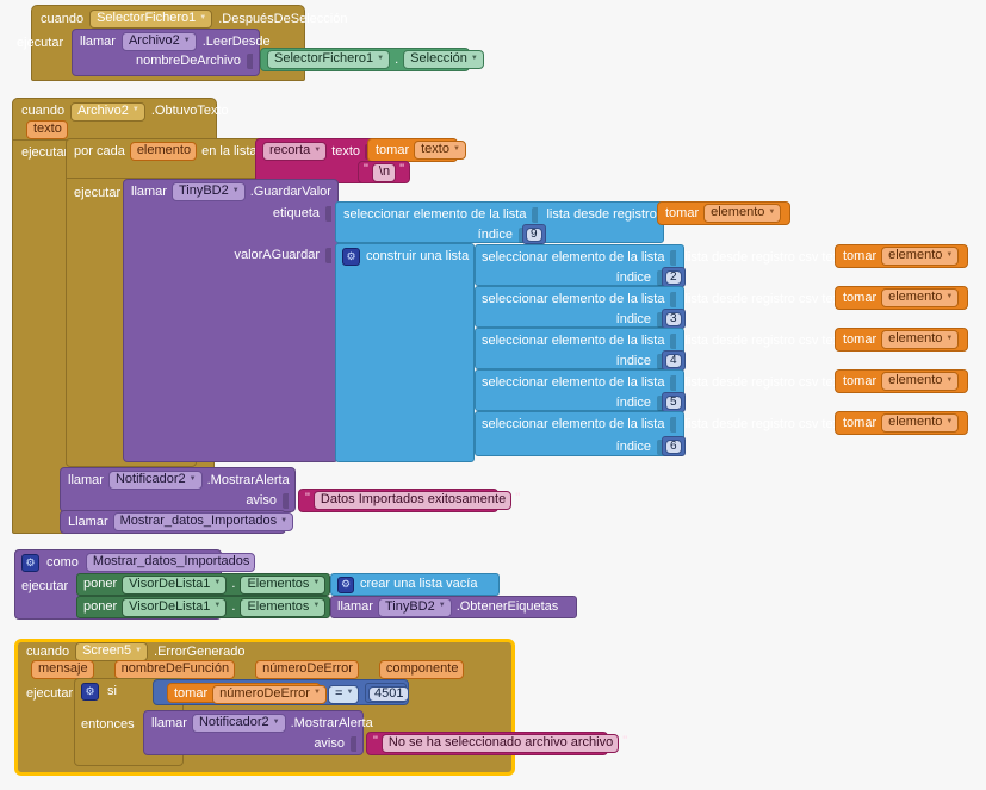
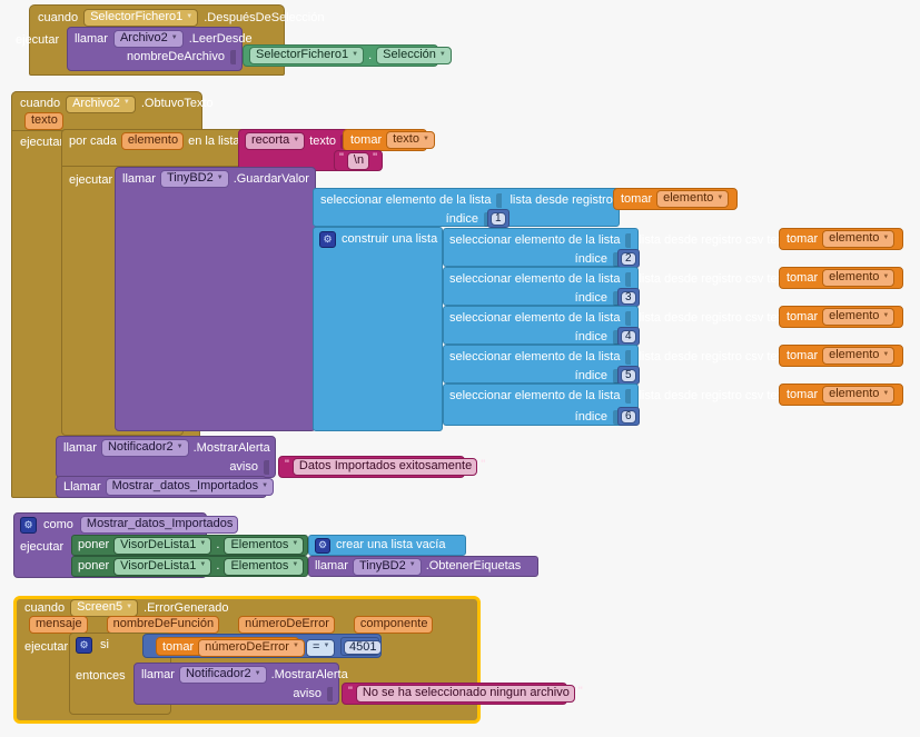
  cuando
  SelectorFichero1
  .DespuésDeSelección
  ejecutar
  llamar
  Archivo2
  .LeerDesde
  nombreDeArchivo
  SelectorFichero1
  .
  Selección
  cuando
  Archivo2
  .ObtuvoTexto
  texto
  ejecuta
  por cada
  elemento
  en la lista
  recorta
  texto
  tomar
  texto
  "
  \n
  "
  ejecutar
  llamar
  TinyBD2
  .GuardarValor
- etiqueta
- valorAGuardar
  seleccionar elemento de la lista
  índice
- 9
+ 1
  tomar
  elemento
  construir una lista
  seleccionar elemento de la lista
  índice
  2
  tomar
  elemento
  seleccionar elemento de la lista
  índice
  3
  tomar
  elemento
  seleccionar elemento de la lista
  índice
  4
  tomar
  elemento
  seleccionar elemento de la lista
  índice
  5
  tomar
  elemento
  seleccionar elemento de la lista
  índice
  6
  tomar
  elemento
  llamar
  Notificador2
  .MostrarAlerta
  aviso
  "
  Datos Importados exitosamente
  Llamar
  Mostrar_datos_Importados
  como
  Mostrar_datos_Importados
  ejecutar
  poner
  VisorDeLista1
  .
  Elementos
  crear una lista vacía
  poner
  VisorDeLista1
  .
  Elementos
  llamar
  TinyBD2
  .ObtenerEiquetas
  cuando
  Screen5
  .ErrorGenerado
  mensaje
  nombreDeFunción
  númeroDeError
  componente
  ejecutar
  si
  entonces
  tomar
  númeroDeError
  =
  4501
  llamar
  Notificador2
  .MostrarAlerta
  aviso
  "
- No se ha seleccionado archivo archivo
+ No se ha seleccionado ningun archivo
